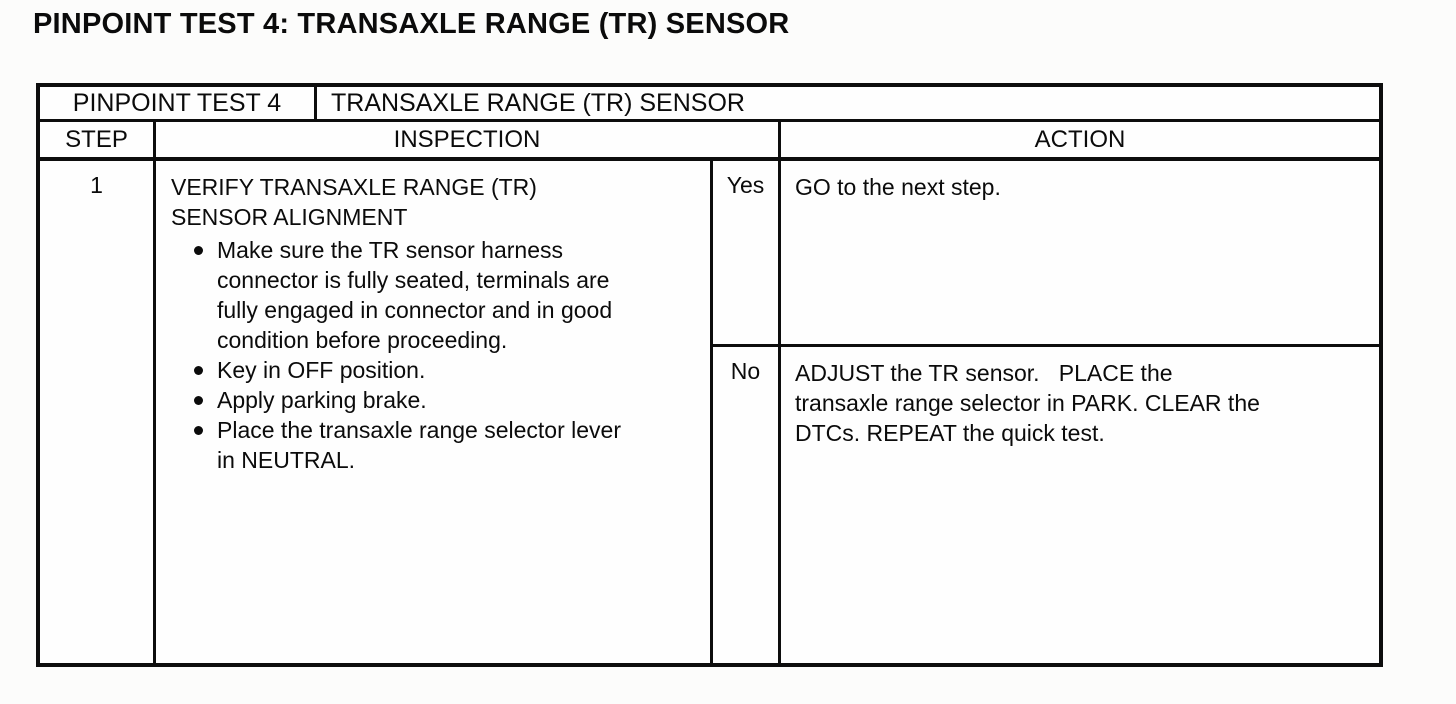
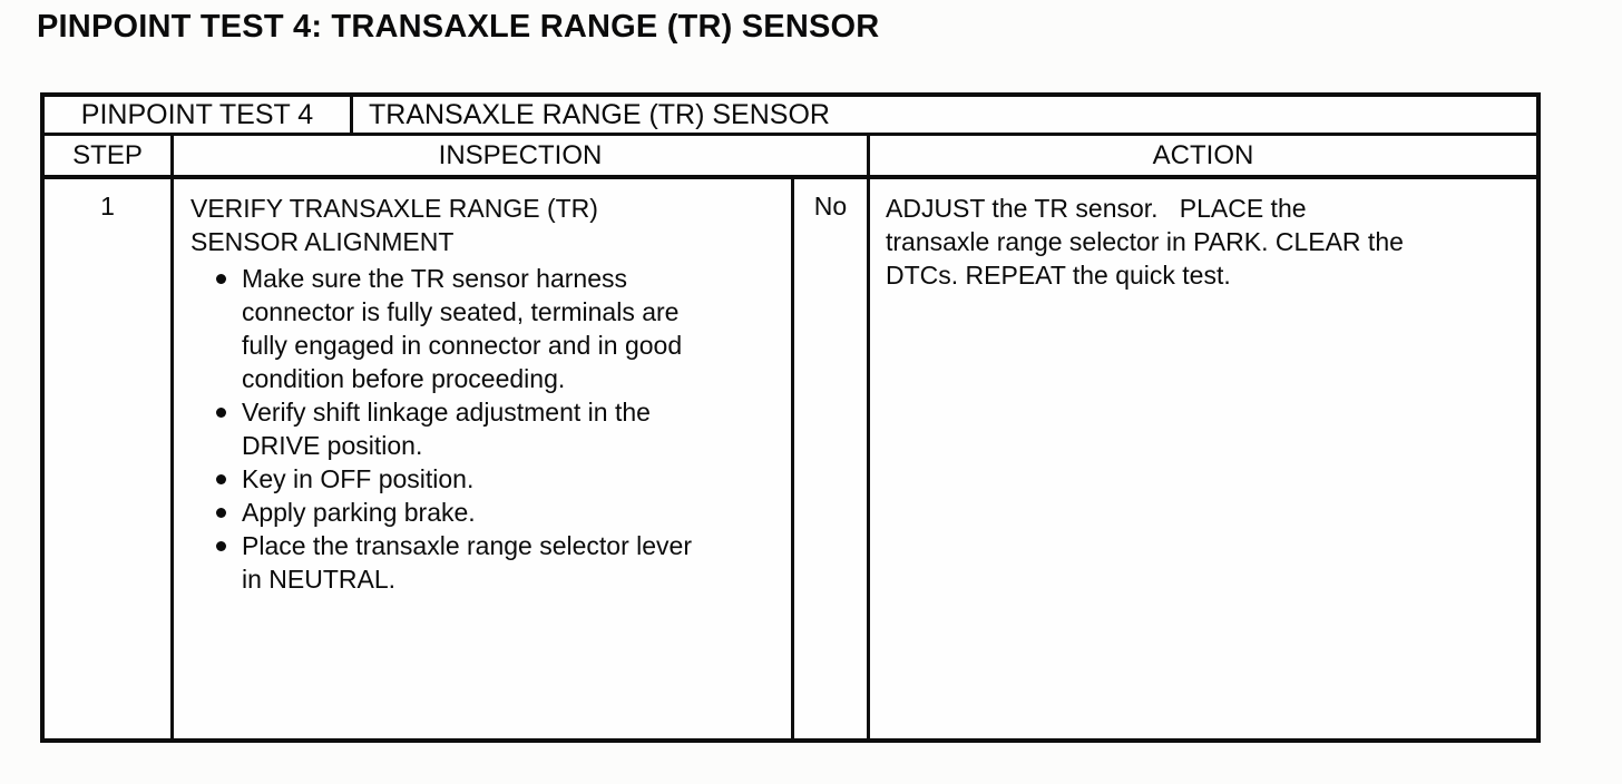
  PINPOINT TEST 4: TRANSAXLE RANGE (TR) SENSOR
  PINPOINT TEST 4
  TRANSAXLE RANGE (TR) SENSOR
  STEP
  INSPECTION
  ACTION
  1
  VERIFY TRANSAXLE RANGE (TR)
  SENSOR ALIGNMENT
  Make sure the TR sensor harness
  connector is fully seated, terminals are
  fully engaged in connector and in good
  condition before proceeding.
+ Verify shift linkage adjustment in the
+ DRIVE position.
  Key in OFF position.
  Apply parking brake.
  Place the transaxle range selector lever
  in NEUTRAL.
- Yes
- GO to the next step.
  No
  ADJUST the TR sensor. PLACE the
  transaxle range selector in PARK. CLEAR the
  DTCs. REPEAT the quick test.
